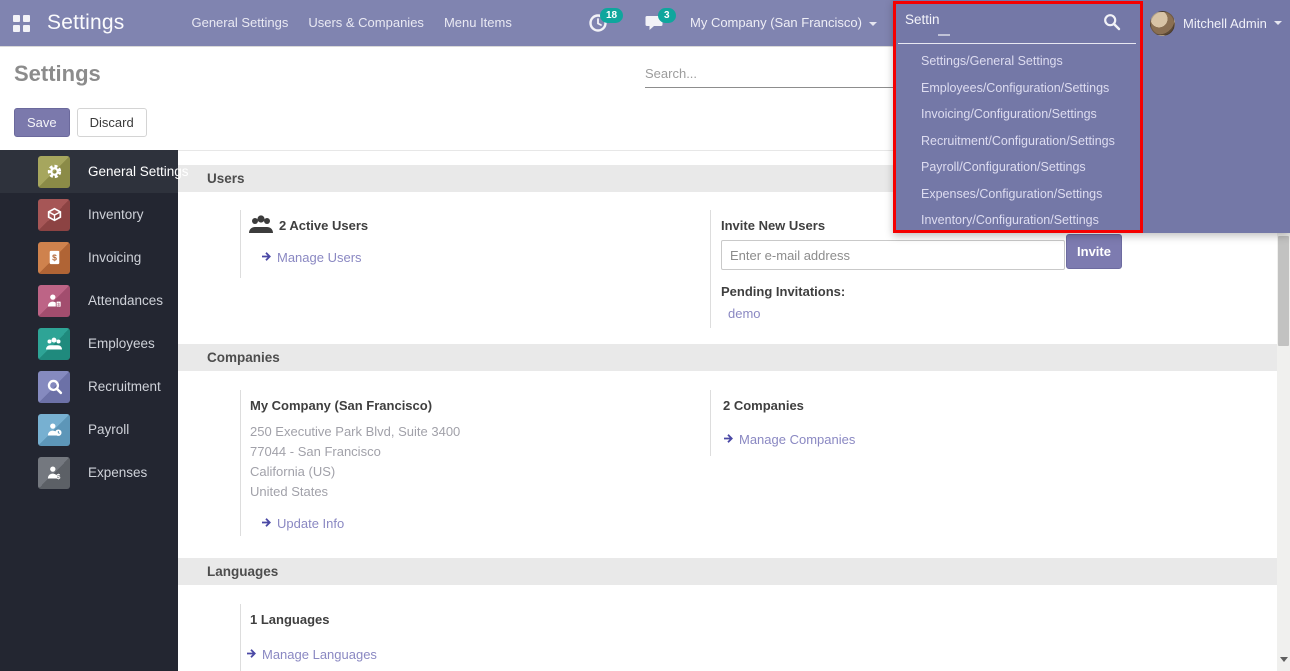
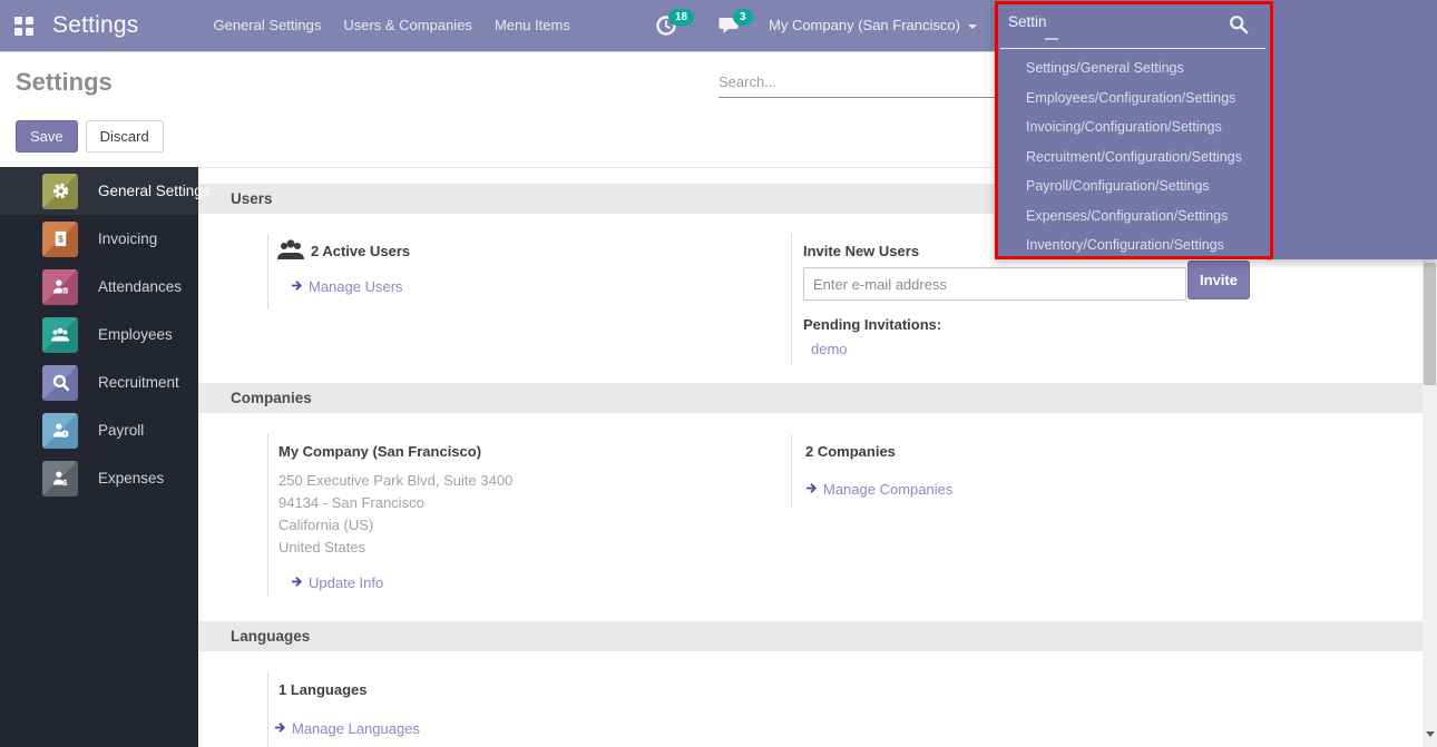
  Settings
  General Settings
  Users & Companies
  Menu Items
  18
  3
  My Company (San Francisco)
  Settin
  Settings/General Settings
  Employees/Configuration/Settings
  Invoicing/Configuration/Settings
  Recruitment/Configuration/Settings
  Payroll/Configuration/Settings
  Expenses/Configuration/Settings
  Inventory/Configuration/Settings
- Mitchell Admin
  Settings
  Save
  Discard
  Search...
  General Settings
- Inventory
  $
  Invoicing
  Attendances
  Employees
  Recruitment
  Payroll
  $
  Expenses
  Users
  2 Active Users
  Manage Users
  Invite New Users
  Enter e-mail address
  Invite
  Pending Invitations:
  demo
  Companies
  My Company (San Francisco)
  250 Executive Park Blvd, Suite 3400
- 77044 - San Francisco
+ 94134 - San Francisco
  California (US)
  United States
  Update Info
  2 Companies
  Manage Companies
  Languages
  1 Languages
  Manage Languages
